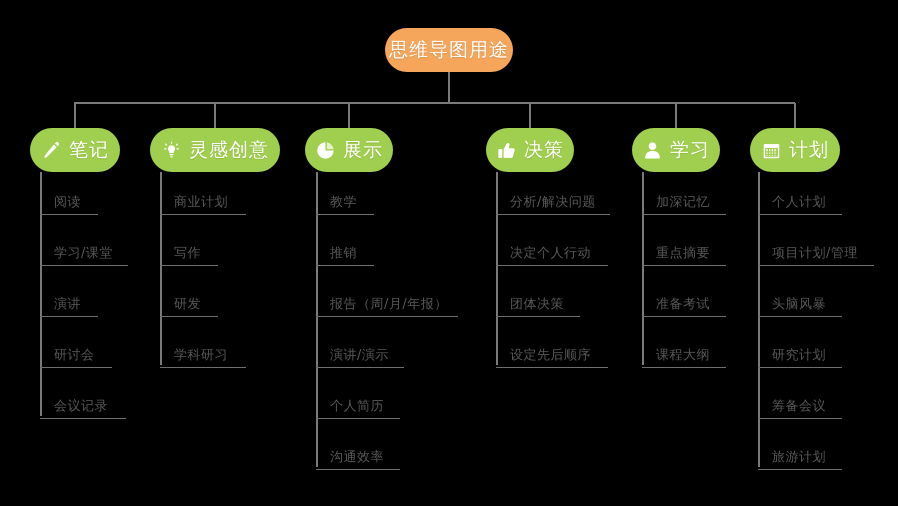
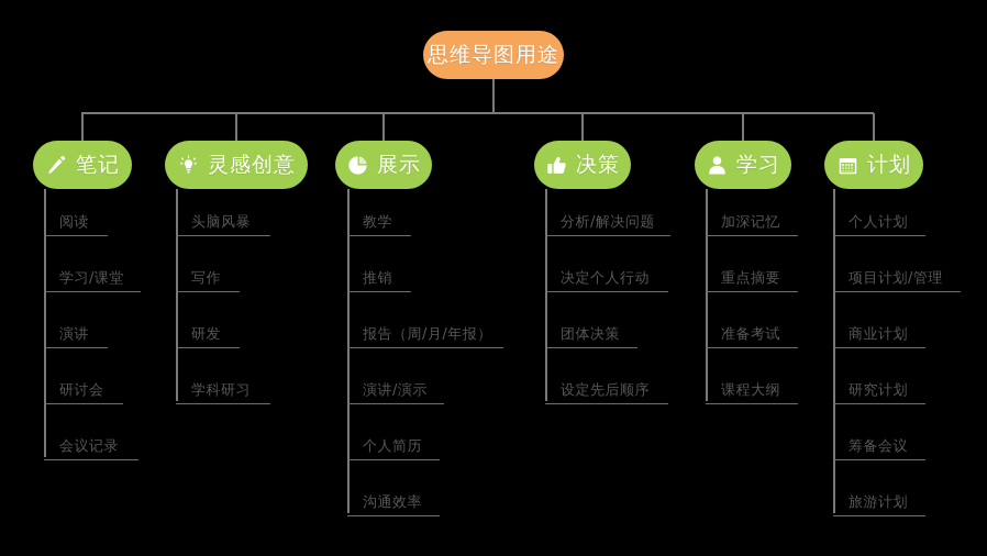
  思维导图用途
  笔记
  阅读
  学习/课堂
  演讲
  研讨会
  会议记录
  灵感创意
- 商业计划
+ 头脑风暴
  写作
  研发
  学科研习
  展示
  教学
  推销
  报告（周/月/年报）
  演讲/演示
  个人简历
  沟通效率
  决策
  分析/解决问题
  决定个人行动
  团体决策
  设定先后顺序
  学习
  加深记忆
  重点摘要
  准备考试
  课程大纲
  计划
  个人计划
  项目计划/管理
- 头脑风暴
+ 商业计划
  研究计划
  筹备会议
  旅游计划
